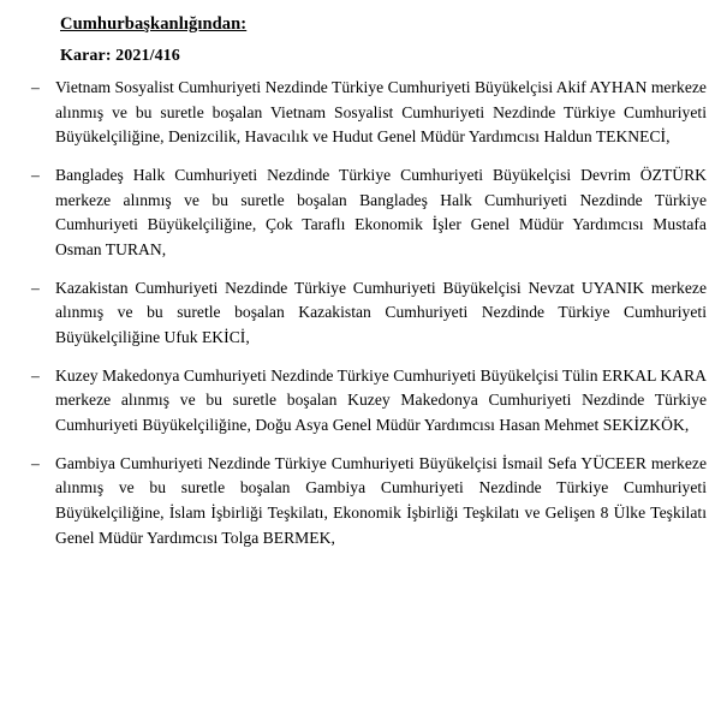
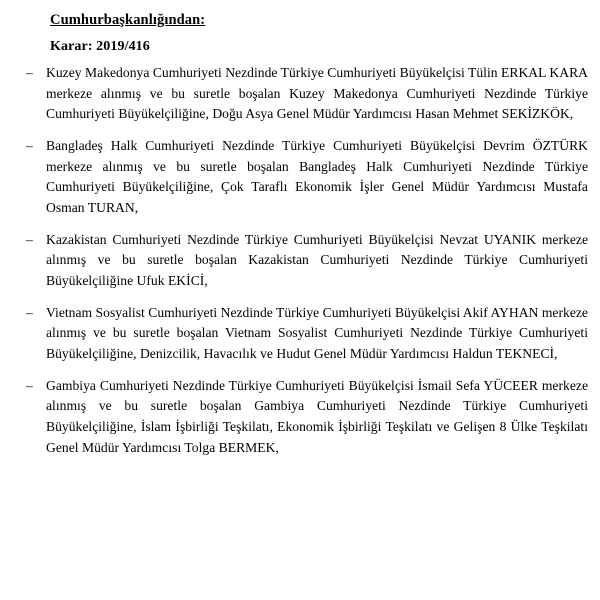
  Cumhurbaşkanlığından:
- Karar: 2021/416
+ Karar: 2019/416
  –
- Vietnam Sosyalist Cumhuriyeti Nezdinde Türkiye Cumhuriyeti Büyükelçisi Akif AYHAN merkeze alınmış ve bu suretle boşalan Vietnam Sosyalist Cumhuriyeti Nezdinde Türkiye Cumhuriyeti Büyükelçiliğine, Denizcilik, Havacılık ve Hudut Genel Müdür Yardımcısı Haldun TEKNECİ,
+ Kuzey Makedonya Cumhuriyeti Nezdinde Türkiye Cumhuriyeti Büyükelçisi Tülin ERKAL KARA merkeze alınmış ve bu suretle boşalan Kuzey Makedonya Cumhuriyeti Nezdinde Türkiye Cumhuriyeti Büyükelçiliğine, Doğu Asya Genel Müdür Yardımcısı Hasan Mehmet SEKİZKÖK,
  –
  Bangladeş Halk Cumhuriyeti Nezdinde Türkiye Cumhuriyeti Büyükelçisi Devrim ÖZTÜRK merkeze alınmış ve bu suretle boşalan Bangladeş Halk Cumhuriyeti Nezdinde Türkiye Cumhuriyeti Büyükelçiliğine, Çok Taraflı Ekonomik İşler Genel Müdür Yardımcısı Mustafa Osman TURAN,
  –
  Kazakistan Cumhuriyeti Nezdinde Türkiye Cumhuriyeti Büyükelçisi Nevzat UYANIK merkeze alınmış ve bu suretle boşalan Kazakistan Cumhuriyeti Nezdinde Türkiye Cumhuriyeti Büyükelçiliğine Ufuk EKİCİ,
  –
- Kuzey Makedonya Cumhuriyeti Nezdinde Türkiye Cumhuriyeti Büyükelçisi Tülin ERKAL KARA merkeze alınmış ve bu suretle boşalan Kuzey Makedonya Cumhuriyeti Nezdinde Türkiye Cumhuriyeti Büyükelçiliğine, Doğu Asya Genel Müdür Yardımcısı Hasan Mehmet SEKİZKÖK,
+ Vietnam Sosyalist Cumhuriyeti Nezdinde Türkiye Cumhuriyeti Büyükelçisi Akif AYHAN merkeze alınmış ve bu suretle boşalan Vietnam Sosyalist Cumhuriyeti Nezdinde Türkiye Cumhuriyeti Büyükelçiliğine, Denizcilik, Havacılık ve Hudut Genel Müdür Yardımcısı Haldun TEKNECİ,
  –
  Gambiya Cumhuriyeti Nezdinde Türkiye Cumhuriyeti Büyükelçisi İsmail Sefa YÜCEER merkeze alınmış ve bu suretle boşalan Gambiya Cumhuriyeti Nezdinde Türkiye Cumhuriyeti Büyükelçiliğine, İslam İşbirliği Teşkilatı, Ekonomik İşbirliği Teşkilatı ve Gelişen 8 Ülke Teşkilatı Genel Müdür Yardımcısı Tolga BERMEK,
